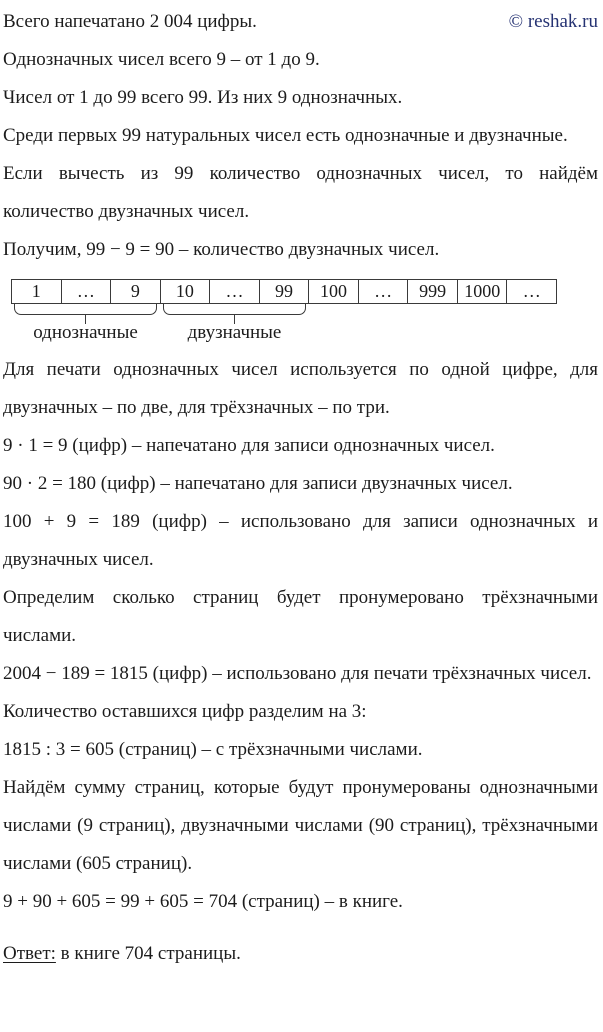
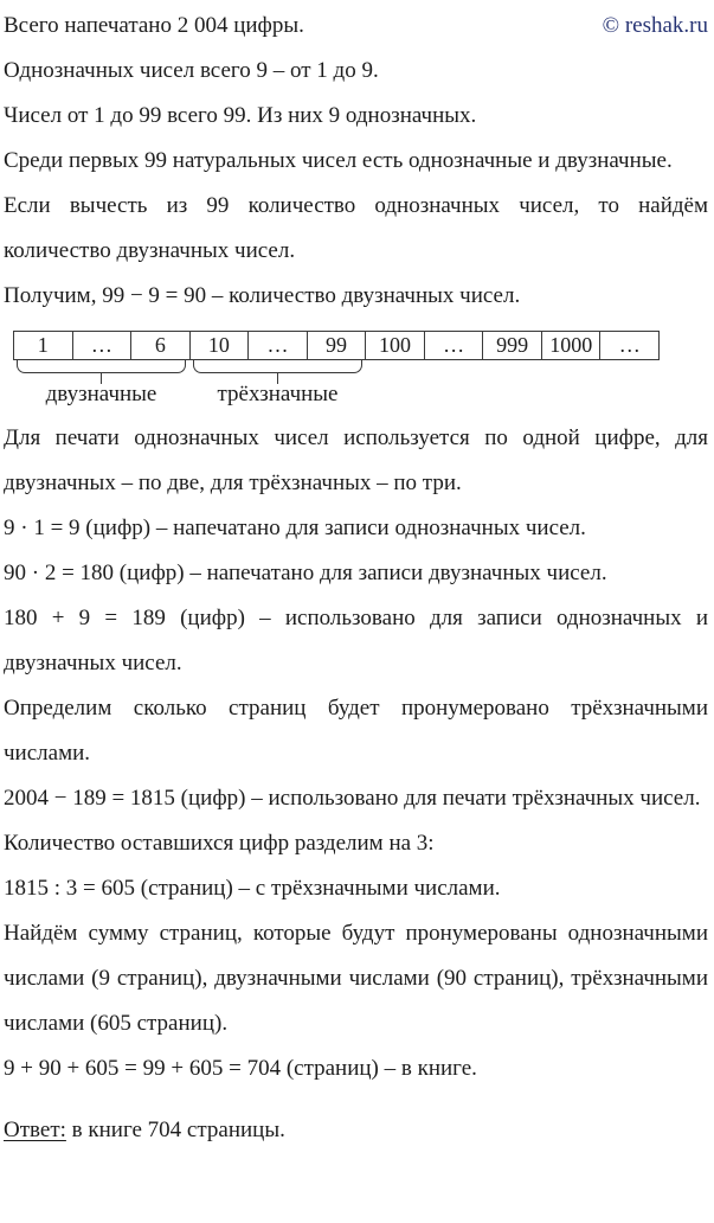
  Всего напечатано 2 004 цифры.
  © reshak.ru
  Однозначных чисел всего 9 – от 1 до 9.
  Чисел от 1 до 99 всего 99. Из них 9 однозначных.
  Среди первых 99 натуральных чисел есть однозначные и двузначные.
  Если вычесть из 99 количество однозначных чисел, то найдём количество двузначных чисел.
  Получим, 99 − 9 = 90 – количество двузначных чисел.
  1
  …
- 9
+ 6
  10
  …
  99
  100
  …
  999
  1000
  …
- однозначные
  двузначные
+ трёхзначные
  Для печати однозначных чисел используется по одной цифре, для двузначных – по две, для трёхзначных – по три.
  9 · 1 = 9 (цифр) – напечатано для записи однозначных чисел.
  90 · 2 = 180 (цифр) – напечатано для записи двузначных чисел.
- 100 + 9 = 189 (цифр) – использовано для записи однозначных и двузначных чисел.
+ 180 + 9 = 189 (цифр) – использовано для записи однозначных и двузначных чисел.
  Определим сколько страниц будет пронумеровано трёхзначными числами.
  2004 − 189 = 1815 (цифр) – использовано для печати трёхзначных чисел.
  Количество оставшихся цифр разделим на 3:
  1815 : 3 = 605 (страниц) – с трёхзначными числами.
  Найдём сумму страниц, которые будут пронумерованы однозначными числами (9 страниц), двузначными числами (90 страниц), трёхзначными числами (605 страниц).
  9 + 90 + 605 = 99 + 605 = 704 (страниц) – в книге.
  Ответ: в книге 704 страницы.
